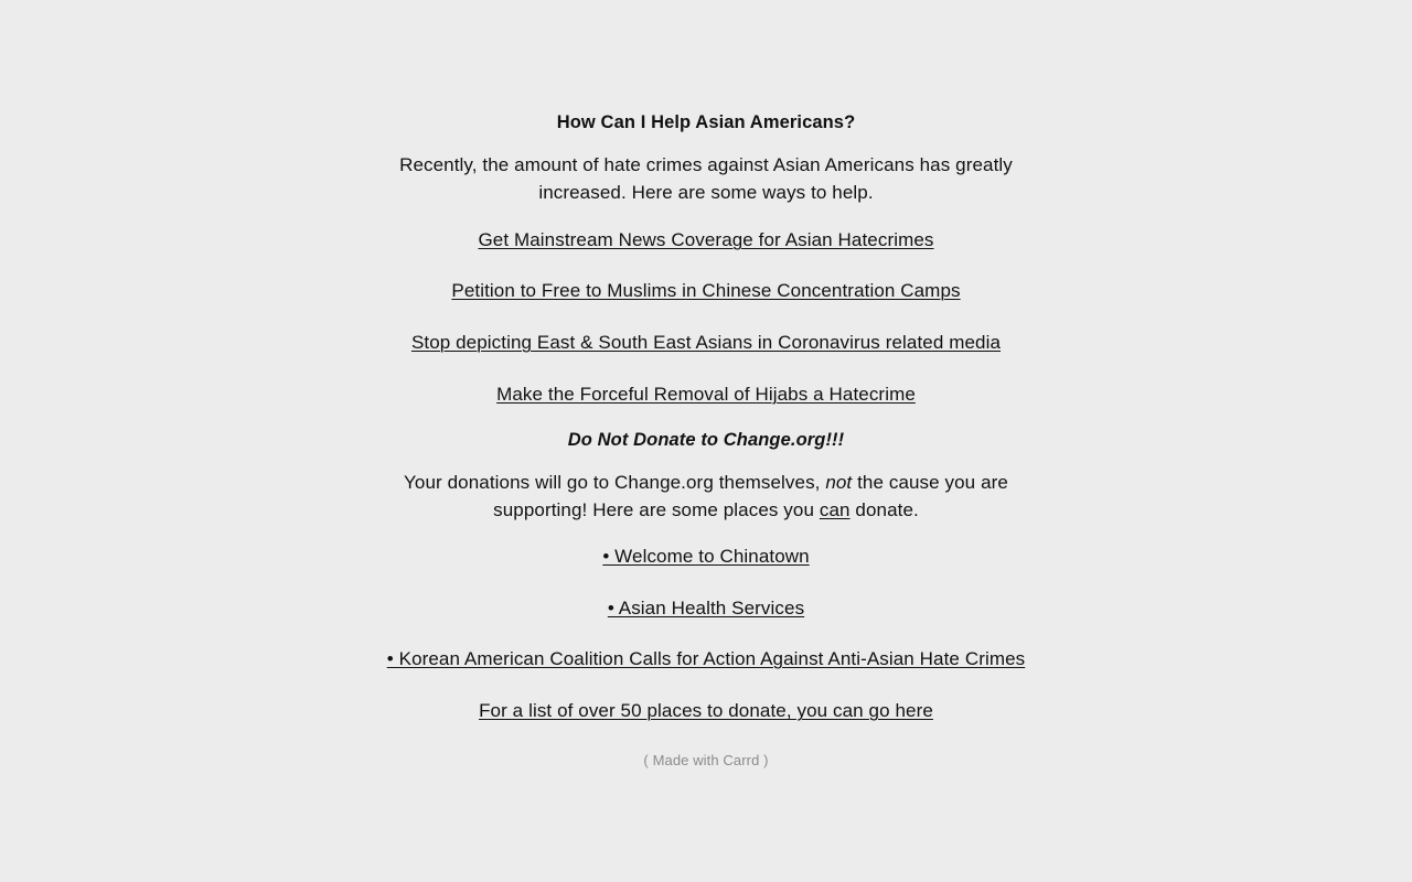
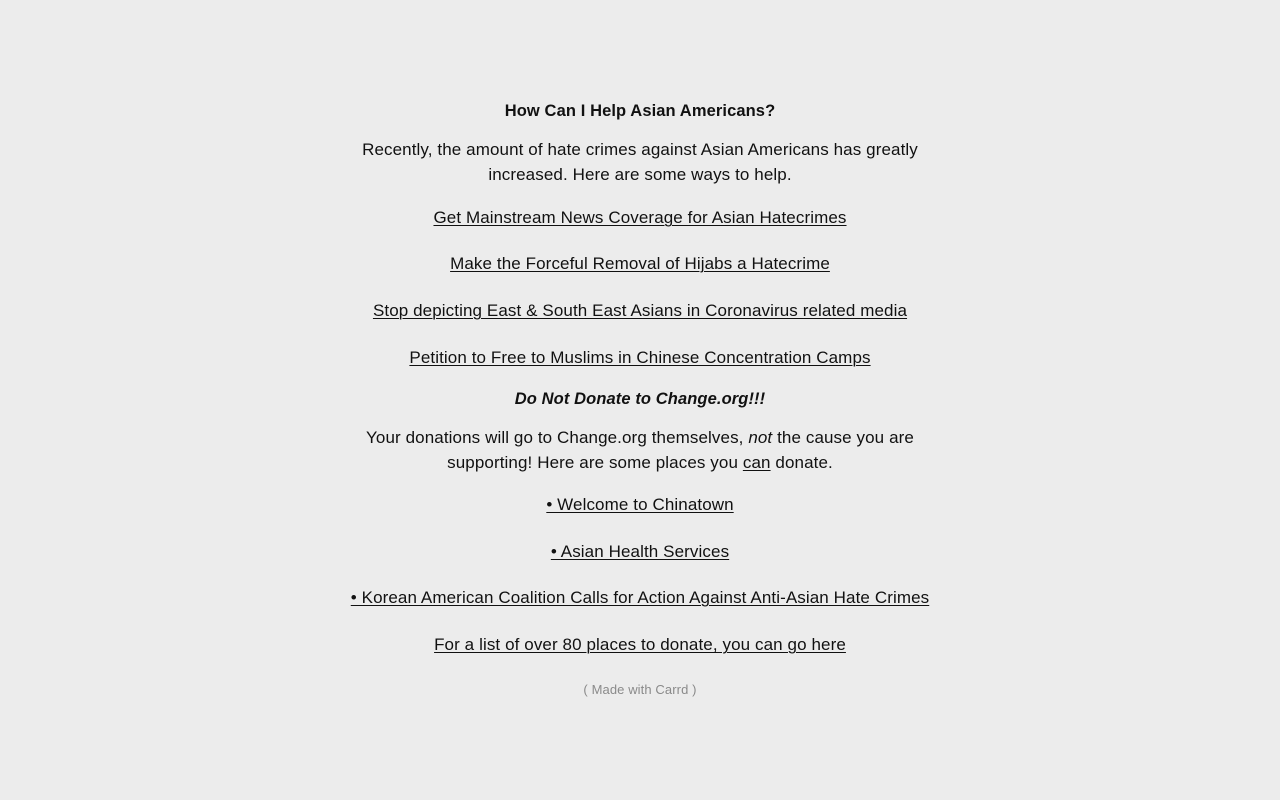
  How Can I Help Asian Americans?
  Recently, the amount of hate crimes against Asian Americans has greatly increased. Here are some ways to help.
  Get Mainstream News Coverage for Asian Hatecrimes
- Petition to Free to Muslims in Chinese Concentration Camps
+ Make the Forceful Removal of Hijabs a Hatecrime
  Stop depicting East & South East Asians in Coronavirus related media
- Make the Forceful Removal of Hijabs a Hatecrime
+ Petition to Free to Muslims in Chinese Concentration Camps
  Do Not Donate to Change.org!!!
  Your donations will go to Change.org themselves, not the cause you are supporting! Here are some places you can donate.
  • Welcome to Chinatown
  • Asian Health Services
  • Korean American Coalition Calls for Action Against Anti-Asian Hate Crimes
- For a list of over 50 places to donate, you can go here
+ For a list of over 80 places to donate, you can go here
  ( Made with Carrd )
